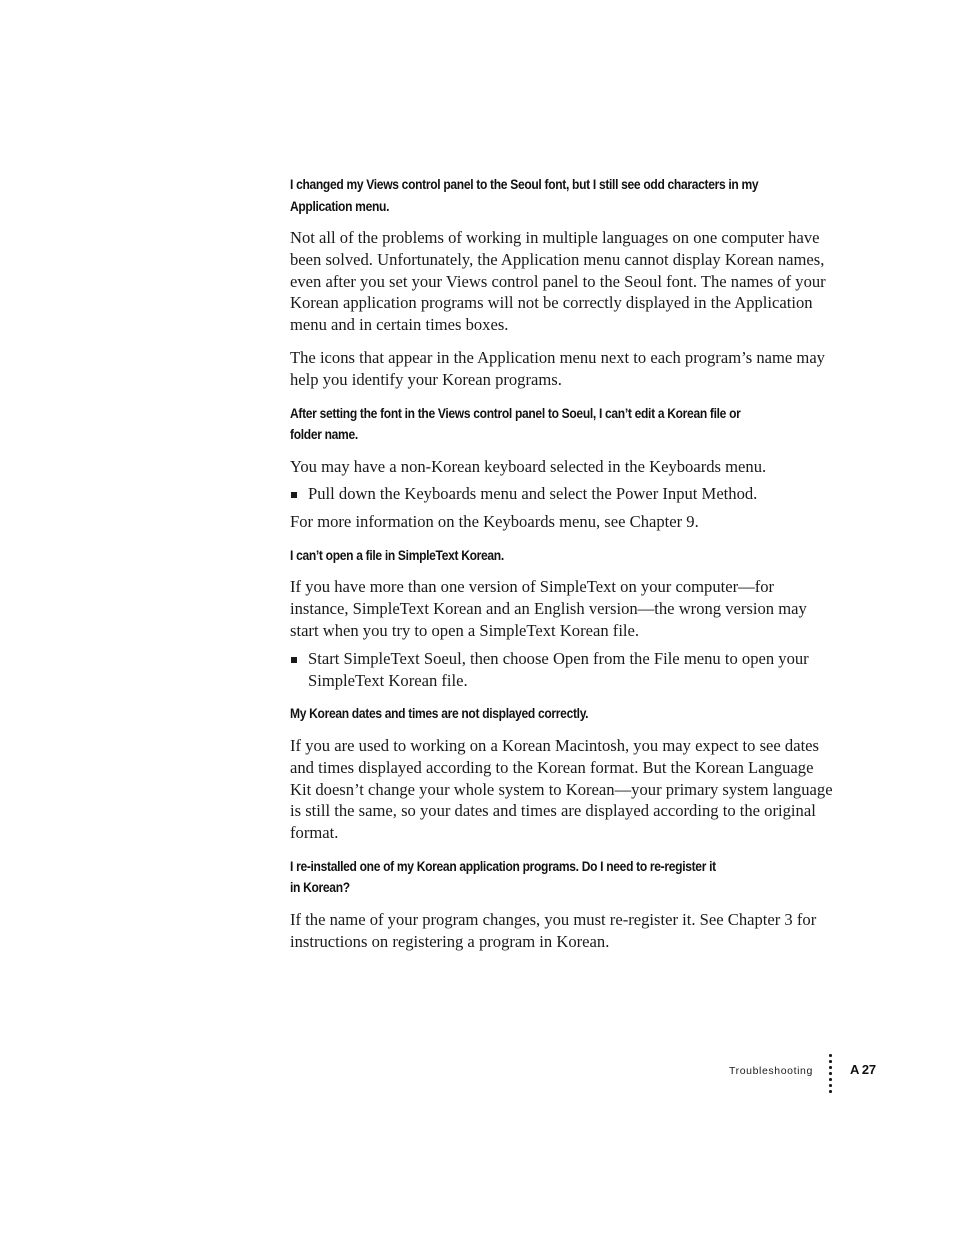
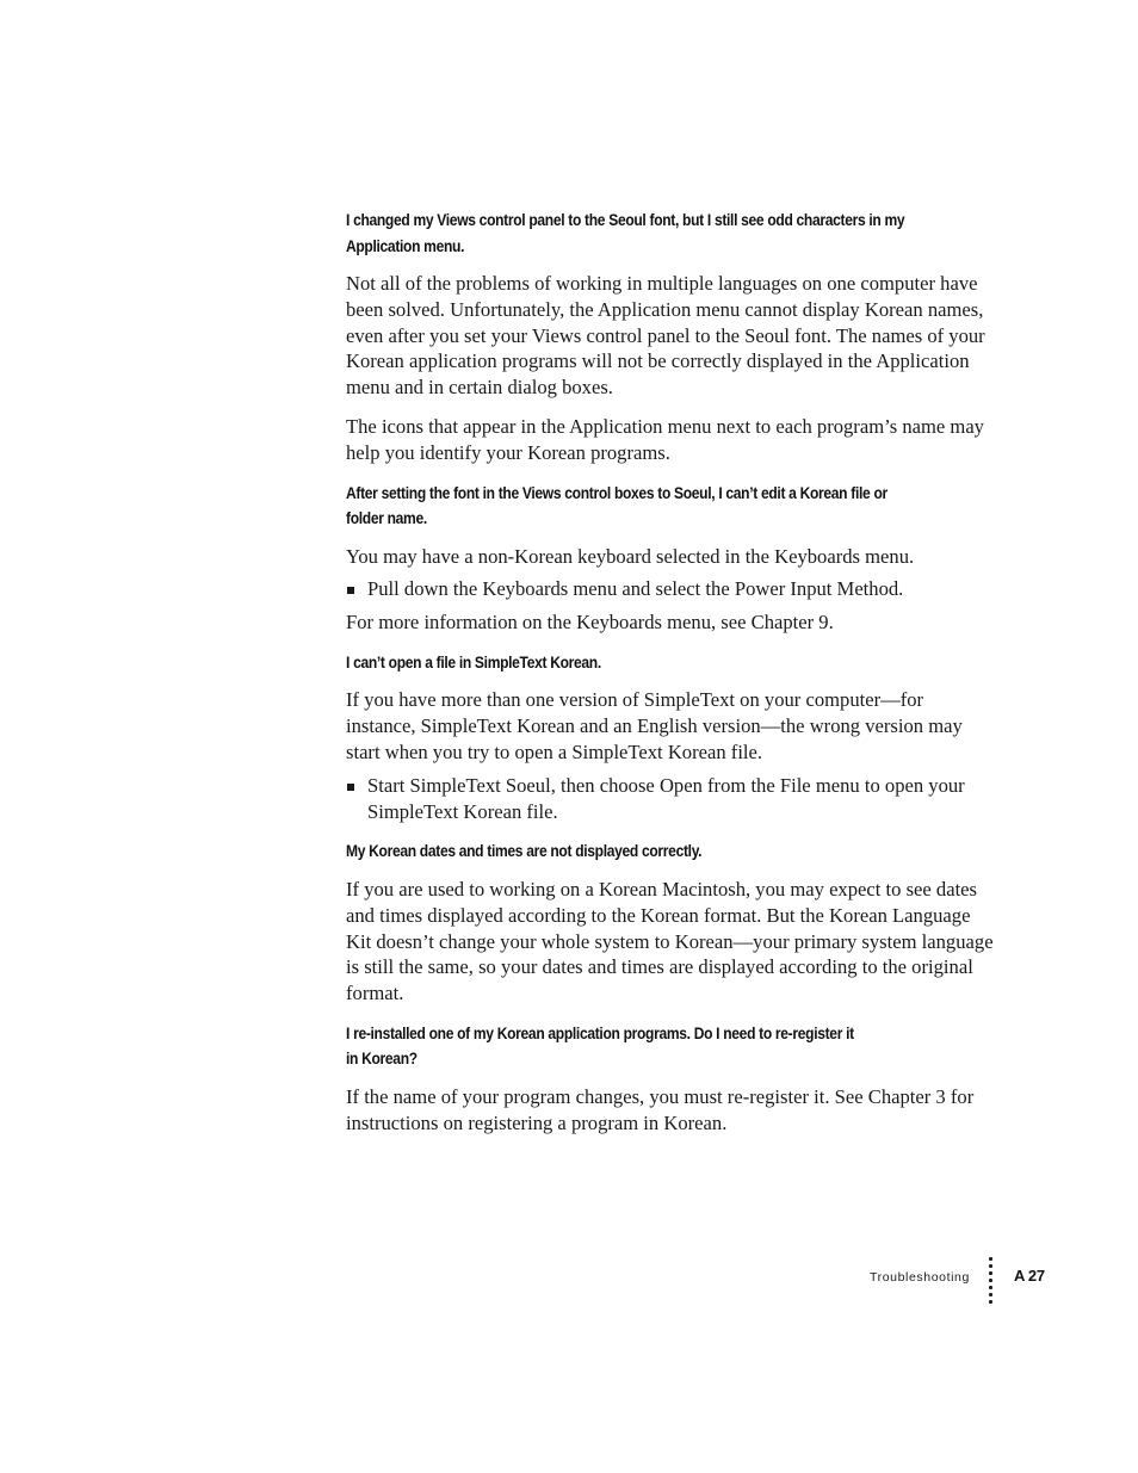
  I changed my Views control panel to the Seoul font, but I still see odd characters in my
  Application menu.
- Not all of the problems of working in multiple languages on one computer have been solved. Unfortunately, the Application menu cannot display Korean names, even after you set your Views control panel to the Seoul font. The names of your Korean application programs will not be correctly displayed in the Application menu and in certain times boxes.
+ Not all of the problems of working in multiple languages on one computer have been solved. Unfortunately, the Application menu cannot display Korean names, even after you set your Views control panel to the Seoul font. The names of your Korean application programs will not be correctly displayed in the Application menu and in certain dialog boxes.
  The icons that appear in the Application menu next to each program’s name may help you identify your Korean programs.
- After setting the font in the Views control panel to Soeul, I can’t edit a Korean file or
+ After setting the font in the Views control boxes to Soeul, I can’t edit a Korean file or
  folder name.
  You may have a non-Korean keyboard selected in the Keyboards menu.
  Pull down the Keyboards menu and select the Power Input Method.
  For more information on the Keyboards menu, see Chapter 9.
  I can’t open a file in SimpleText Korean.
  If you have more than one version of SimpleText on your computer—for instance, SimpleText Korean and an English version—the wrong version may start when you try to open a SimpleText Korean file.
  Start SimpleText Soeul, then choose Open from the File menu to open your SimpleText Korean file.
  My Korean dates and times are not displayed correctly.
  If you are used to working on a Korean Macintosh, you may expect to see dates and times displayed according to the Korean format. But the Korean Language Kit doesn’t change your whole system to Korean—your primary system language is still the same, so your dates and times are displayed according to the original format.
  I re-installed one of my Korean application programs. Do I need to re-register it
  in Korean?
  If the name of your program changes, you must re-register it. See Chapter 3 for instructions on registering a program in Korean.
  Troubleshooting
  A 27
